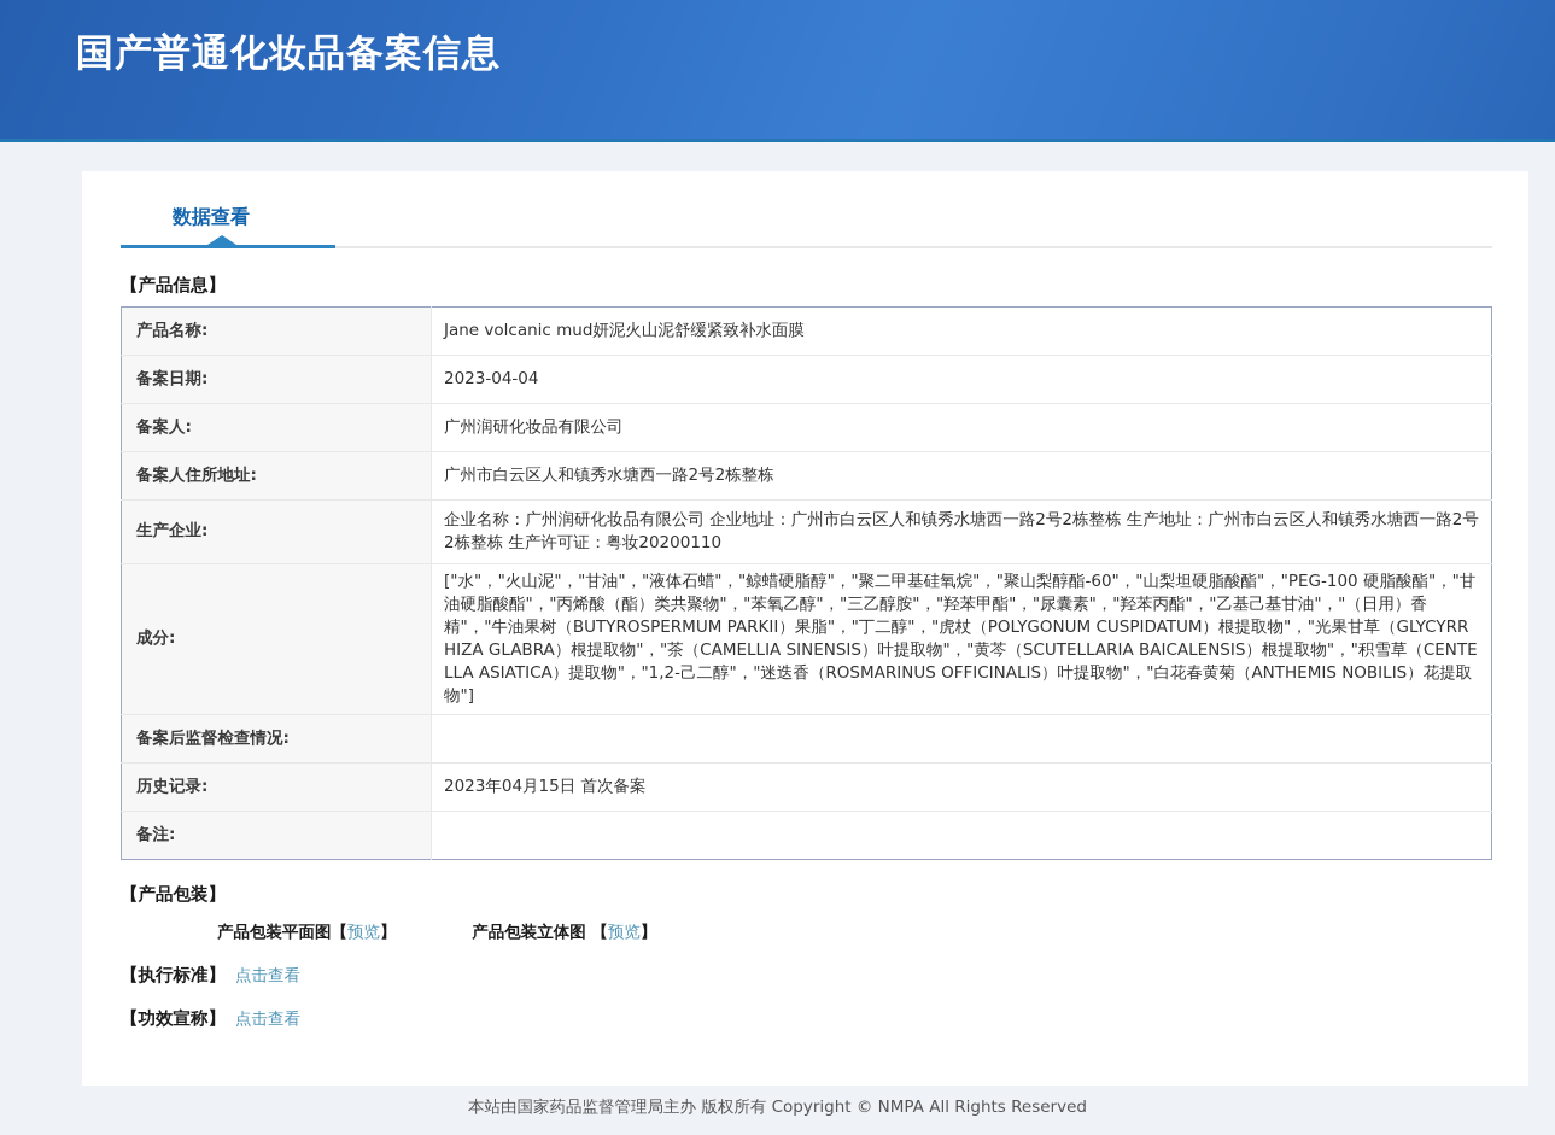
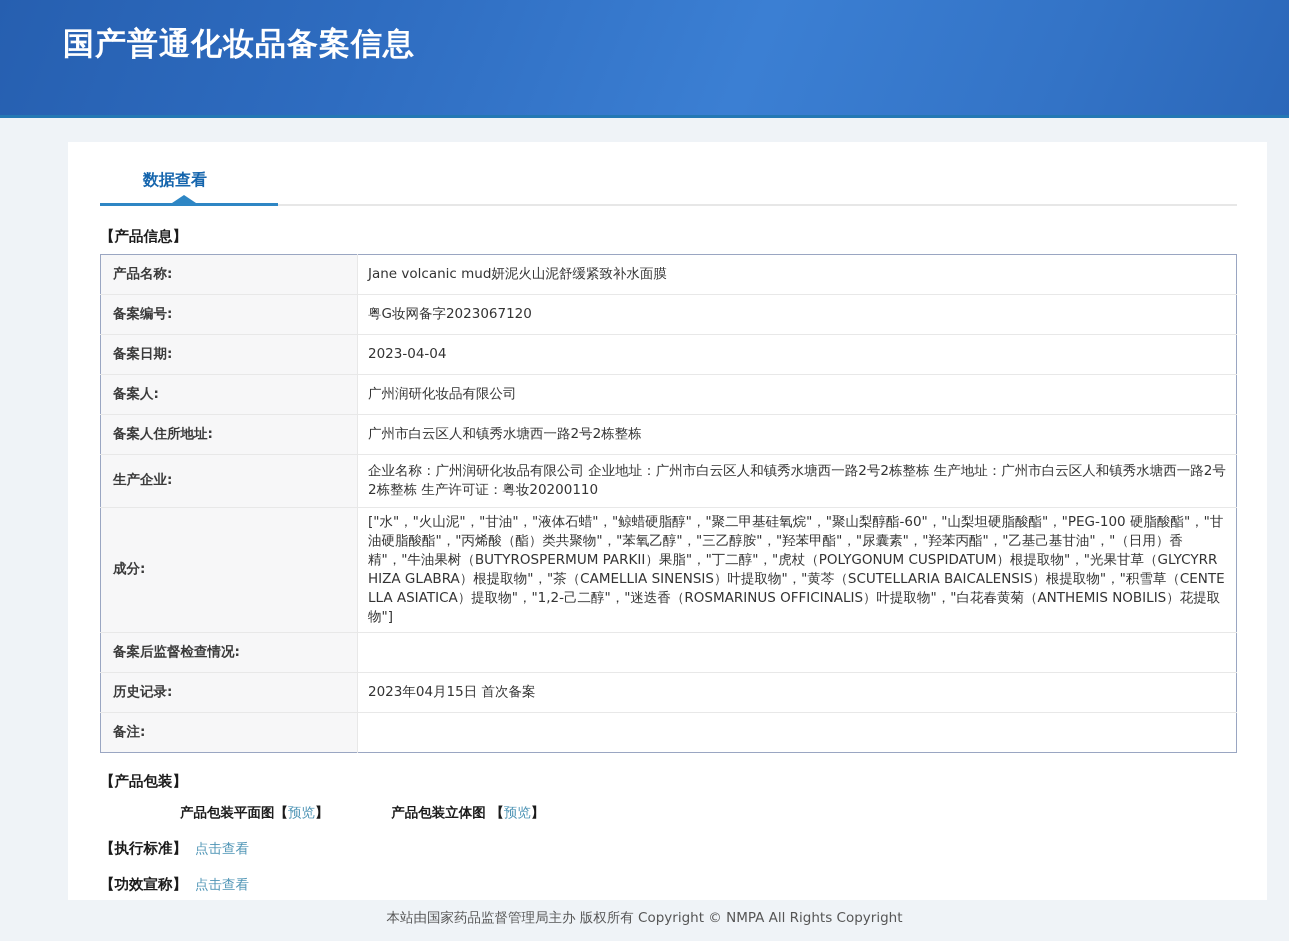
  国产普通化妆品备案信息
  数据查看
  【产品信息】
  产品名称:	Jane volcanic mud妍泥火山泥舒缓紧致补水面膜
+ 备案编号:	粤G妆网备字2023067120
  备案日期:	2023-04-04
  备案人:	广州润研化妆品有限公司
  备案人住所地址:	广州市白云区人和镇秀水塘西一路2号2栋整栋
  生产企业:	企业名称：广州润研化妆品有限公司 企业地址：广州市白云区人和镇秀水塘西一路2号2栋整栋 生产地址：广州市白云区人和镇秀水塘西一路2号2栋整栋 生产许可证：粤妆20200110
  成分:	["水"，"火山泥"，"甘油"，"液体石蜡"，"鲸蜡硬脂醇"，"聚二甲基硅氧烷"，"聚山梨醇酯-60"，"山梨坦硬脂酸酯"，"PEG-100 硬脂酸酯"，"甘油硬脂酸酯"，"丙烯酸（酯）类共聚物"，"苯氧乙醇"，"三乙醇胺"，"羟苯甲酯"，"尿囊素"，"羟苯丙酯"，"乙基己基甘油"，"（日用）香精"，"牛油果树（BUTYROSPERMUM PARKII）果脂"，"丁二醇"，"虎杖（POLYGONUM CUSPIDATUM）根提取物"，"光果甘草（GLYCYRRHIZA GLABRA）根提取物"，"茶（CAMELLIA SINENSIS）叶提取物"，"黄芩（SCUTELLARIA BAICALENSIS）根提取物"，"积雪草（CENTELLA ASIATICA）提取物"，"1,2-己二醇"，"迷迭香（ROSMARINUS OFFICINALIS）叶提取物"，"白花春黄菊（ANTHEMIS NOBILIS）花提取物"]
  备案后监督检查情况:
  历史记录:	2023年04月15日 首次备案
  备注:
  【产品包装】
  产品包装平面图【预览】 产品包装立体图 【预览】
  【执行标准】 点击查看
  【功效宣称】 点击查看
- 本站由国家药品监督管理局主办 版权所有 Copyright © NMPA All Rights Reserved
+ 本站由国家药品监督管理局主办 版权所有 Copyright © NMPA All Rights Copyright
